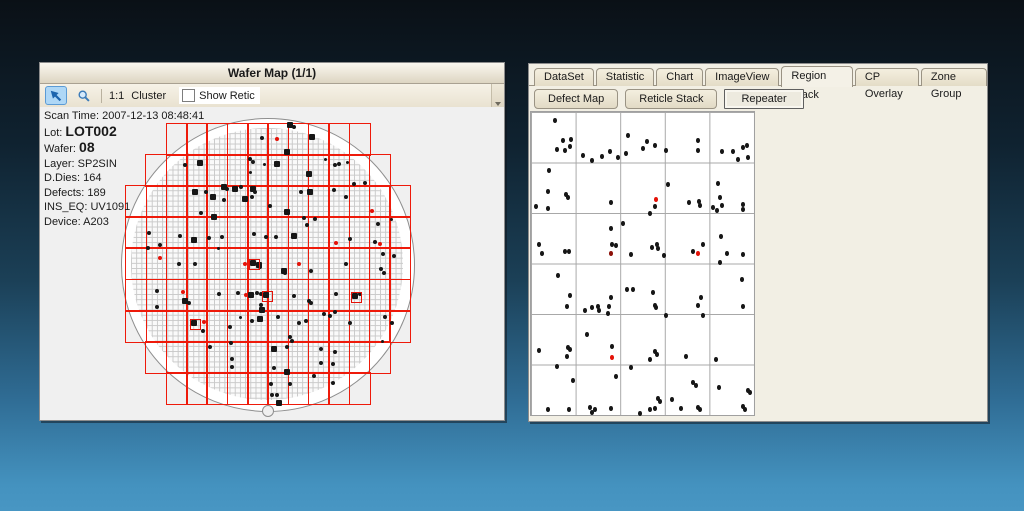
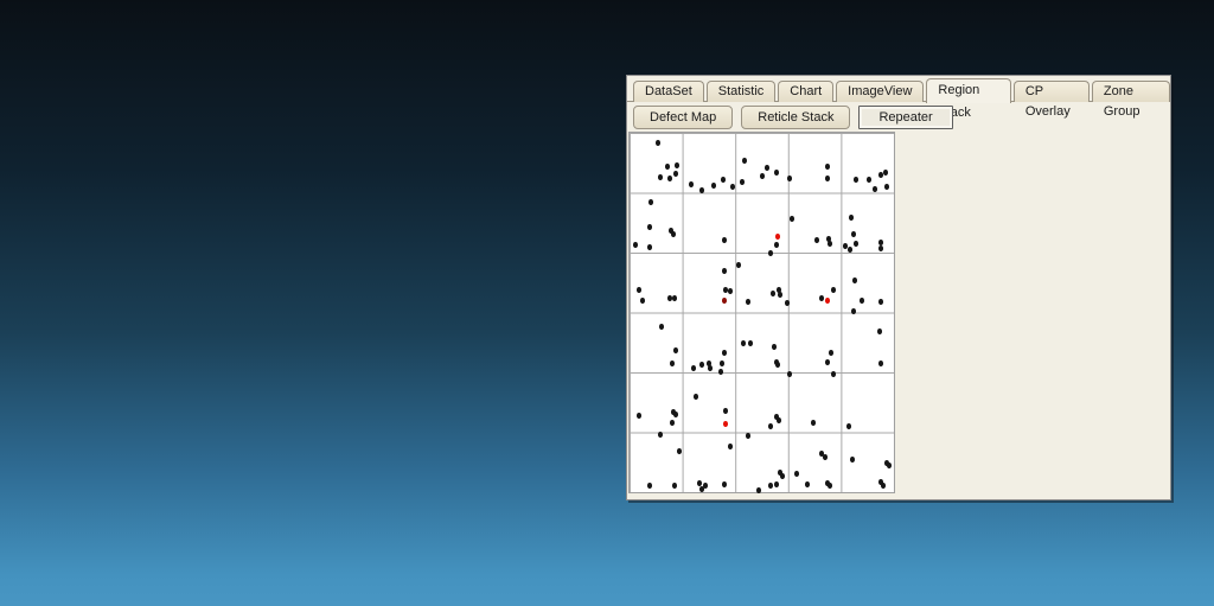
- Wafer Map (1/1)
- 1:1
- Cluster
- Show Retic
- Scan Time: 2007-12-13 08:48:41
- Lot: LOT002
- Wafer: 08
- Layer: SP2SIN
- D.Dies: 164
- Defects: 189
- INS_EQ: UV1091
- Device: A203
  DataSet
  Statistic
  Chart
  ImageView
  Region ack
  CP Overlay
  Zone Group
  Defect Map
  Reticle Stack
  Repeater
